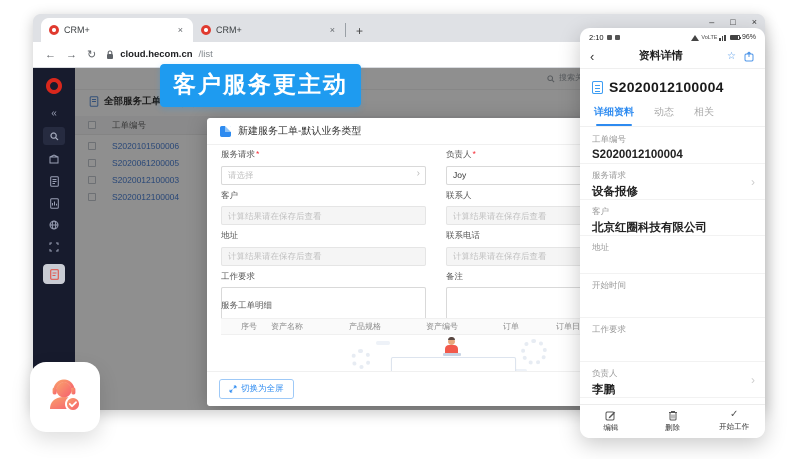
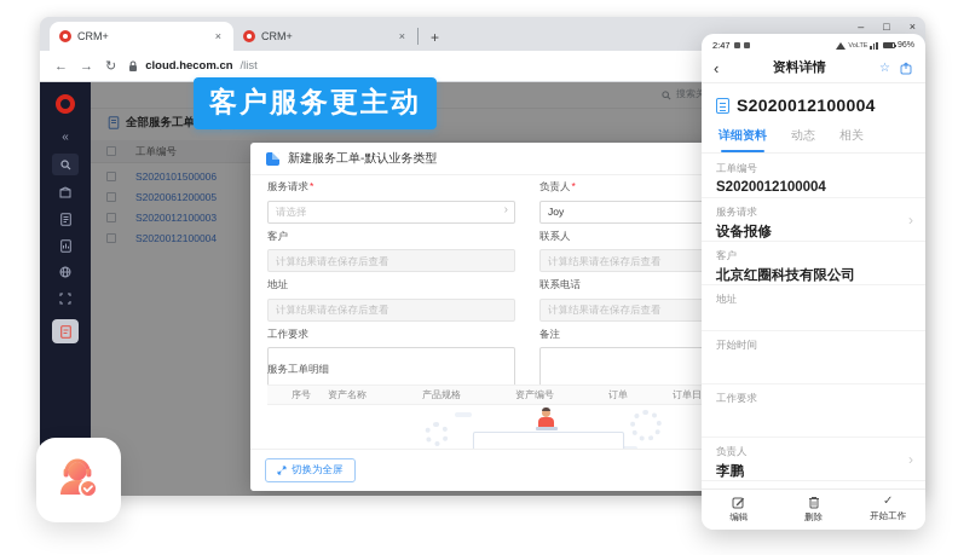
  CRM+
  ×
  CRM+
  ×
  +
  –
  □
  ×
  ←
  →
  ↻
  cloud.hecom.cn
  /list
  «
  全部服务工单
  工单编号
  S2020101500006
  S2020061200005
  S2020012100003
  S2020012100004
  新建服务工单-默认业务类型
  服务请求
  请选择
  ›
  负责人
  Joy
  客户
  计算结果请在保存后查看
  联系人
  计算结果请在保存后查看
  地址
  计算结果请在保存后查看
  联系电话
  计算结果请在保存后查看
  工作要求
  备注
  服务工单明细
  序号
  资产名称
  产品规格
  资产编号
  订单
  订单日
  切换为全屏
  客户服务更主动
- 2:10
+ 2:47
  ‹
  资料详情
  ☆
  S2020012100004
  详细资料
  动态
  相关
  工单编号
  S2020012100004
  服务请求
  设备报修
  ›
  客户
  北京红圈科技有限公司
  地址
  开始时间
  工作要求
  负责人
  李鹏
  ›
  编辑
  删除
  ✓
  开始工作
